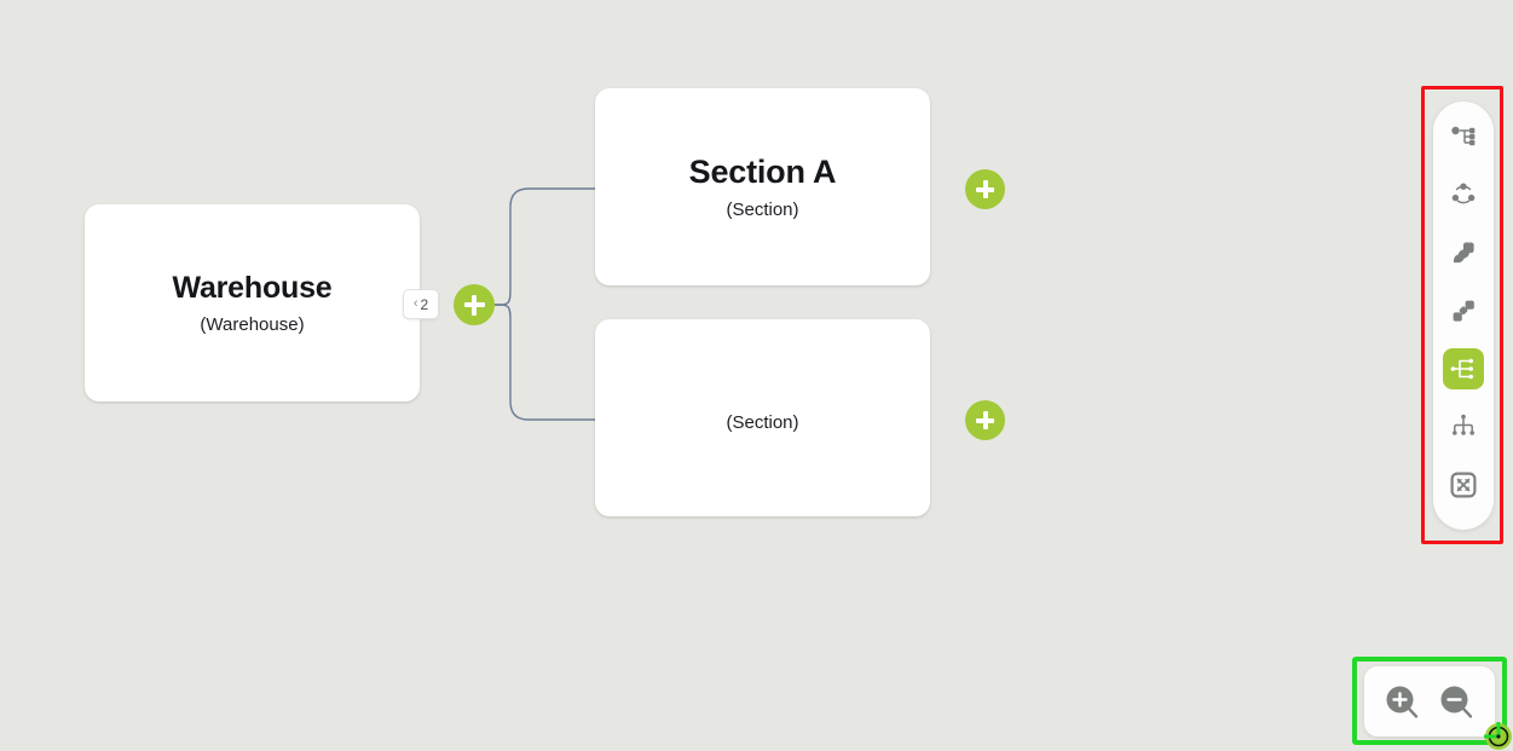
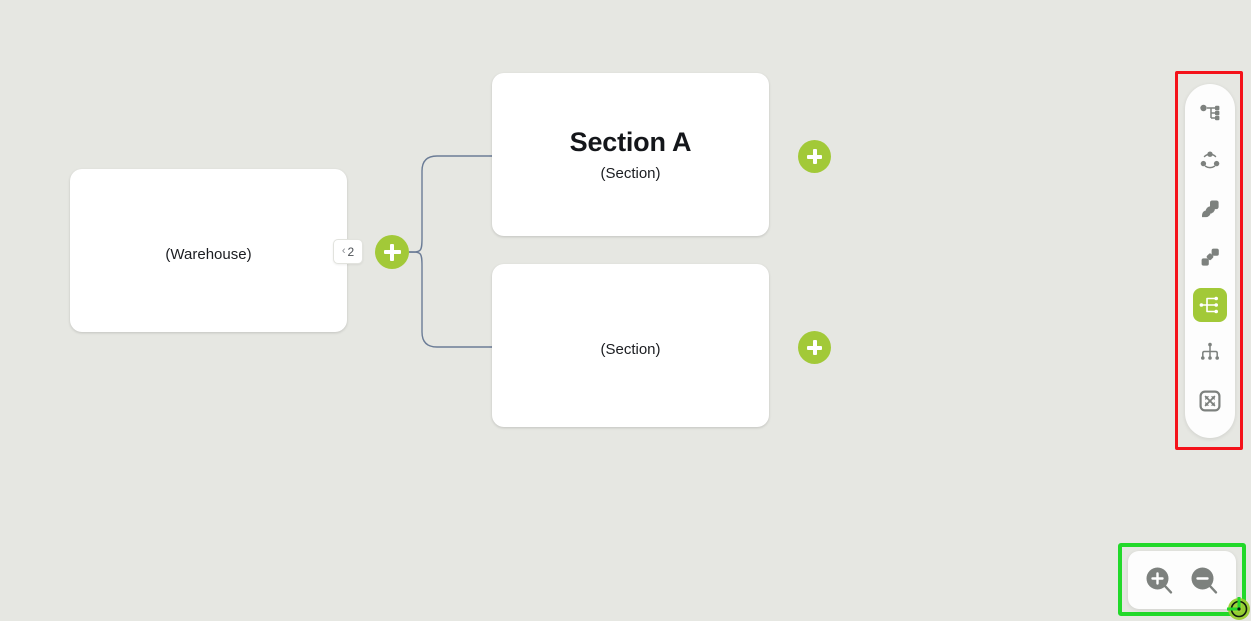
- Warehouse
  (Warehouse)
  ‹
  2
  Section A
  (Section)
  (Section)
